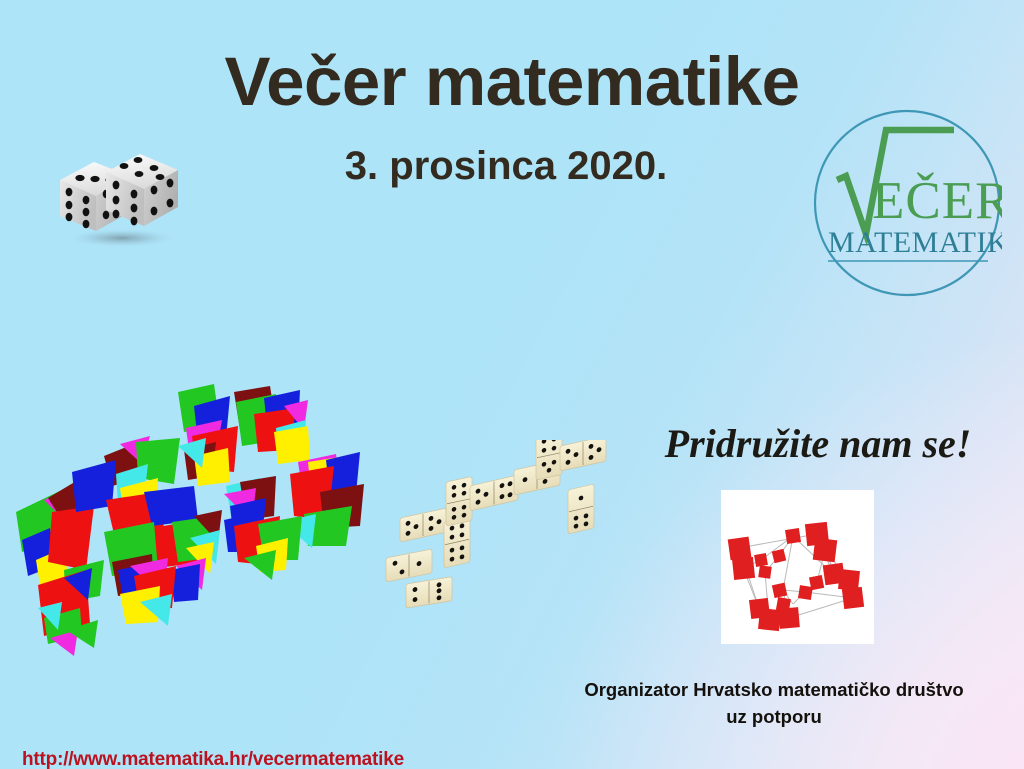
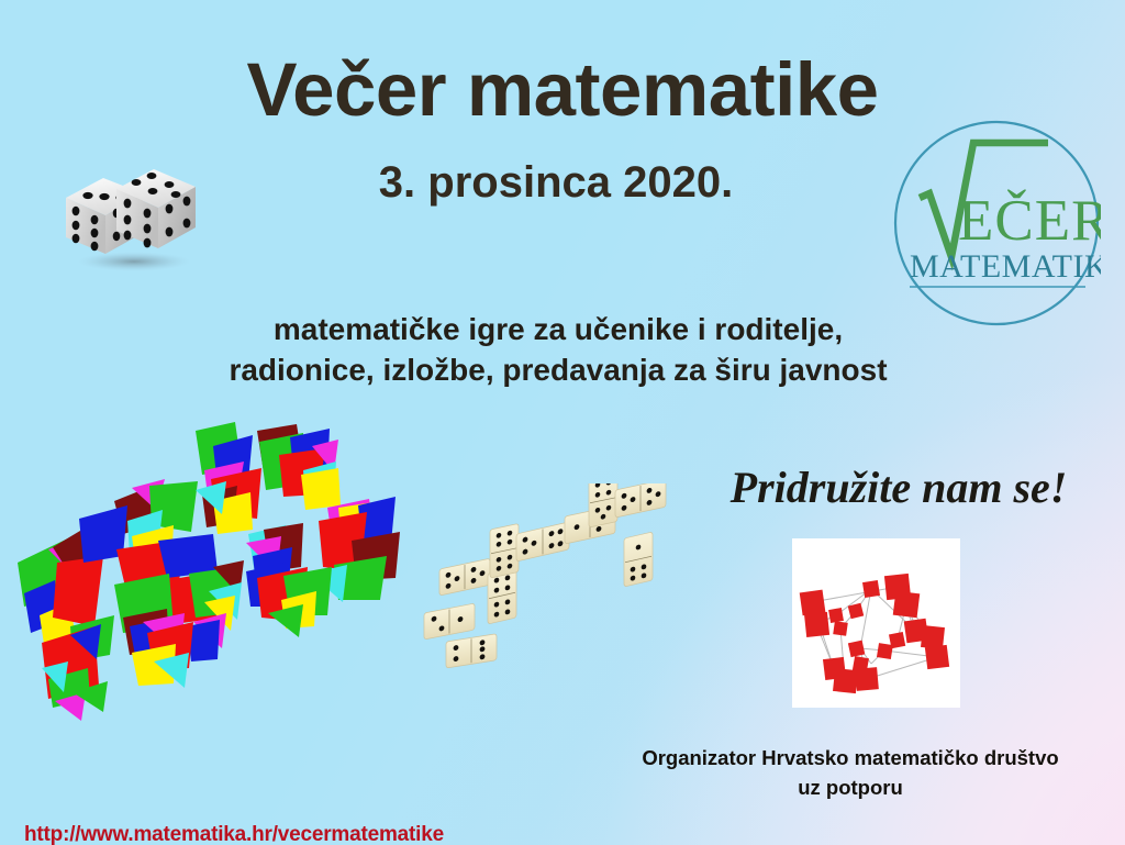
  Večer matematike
  3. prosinca 2020.
  EČER
  MATEMATIK
+ matematičke igre za učenike i roditelje,
+ radionice, izložbe, predavanja za širu javnost
  Pridružite nam se!
  Organizator Hrvatsko matematičko društvo
  uz potporu
  http://www.matematika.hr/vecermatematike
